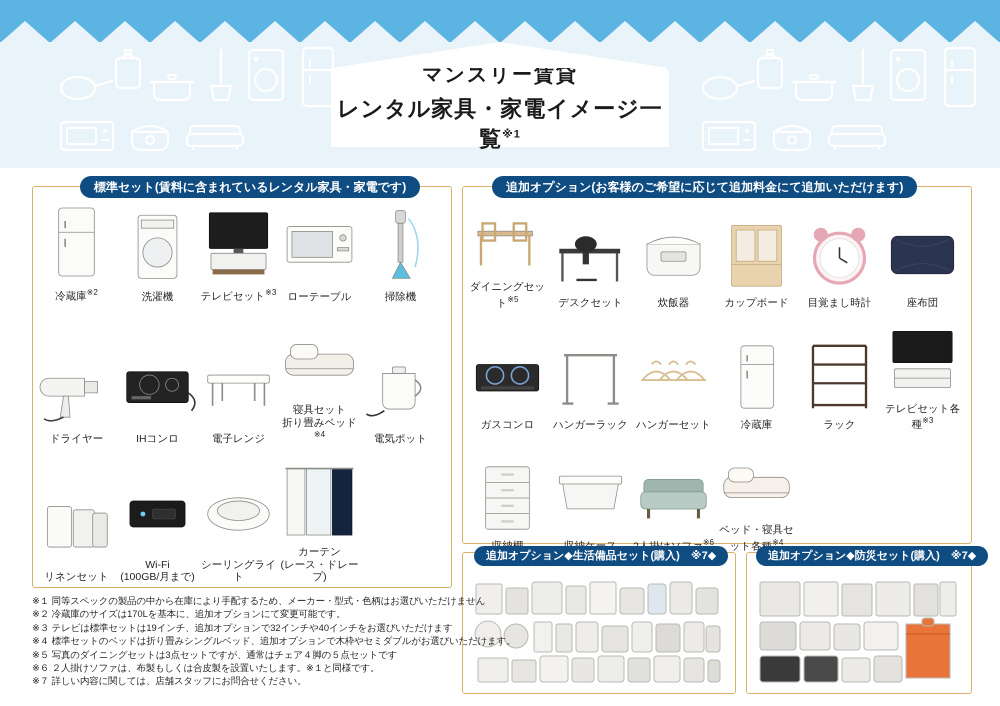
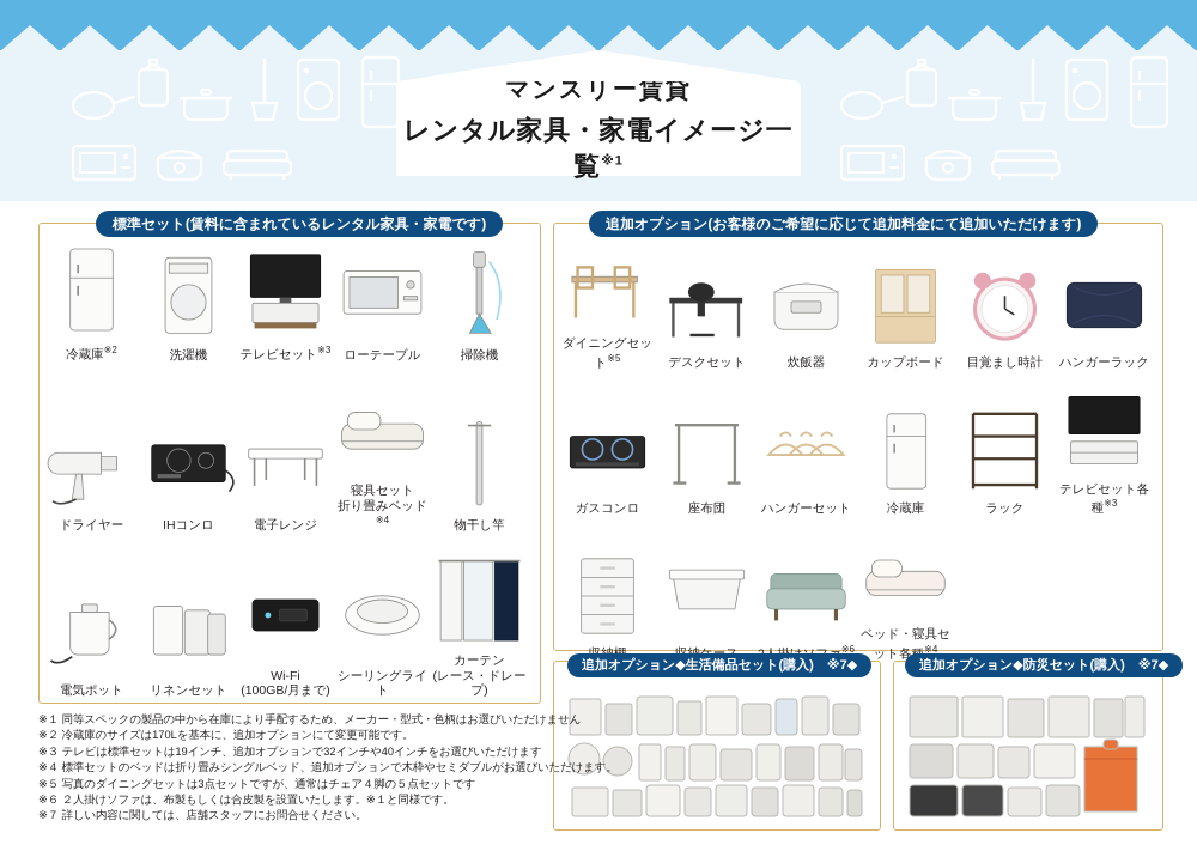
  マンスリー賃貸
  レンタル家具・家電イメージ一覧※1
  標準セット(賃料に含まれているレンタル家具・家電です)
  冷蔵庫※2
  洗濯機
  テレビセット※3
  ローテーブル
  掃除機
  ドライヤー
  IHコンロ
  電子レンジ
  寝具セット
  折り畳みベッド※4
+ 物干し竿
  電気ポット
  リネンセット
  Wi-Fi
  (100GB/月まで)
  シーリングライト
  カーテン
  (レース・ドレープ)
  追加オプション(お客様のご希望に応じて追加料金にて追加いただけます)
  ダイニングセット※5
  デスクセット
  炊飯器
  カップボード
  目覚まし時計
- 座布団
+ ハンガーラック
  ガスコンロ
- ハンガーラック
+ 座布団
  ハンガーセット
  冷蔵庫
  ラック
  テレビセット各種※3
  ベッド・寝具セット各 ※4
  追加オプション◆生活備品セット(購入) ※7◆
  追加オプション◆防災セット(購入) ※7◆
  ※１ 同等スペックの製品の中から在庫により手配するため、メーカー・型式・色柄はお選びいただけません
  ※２ 冷蔵庫のサイズは170Lを基本に、追加オプションにて変更可能です。
  ※３ テレビは標準セットは19インチ、追加オプションで32インチや40インチをお選びいただけます
  ※４ 標準セットのベッドは折り畳みシングルベッド、追加オプションで木枠やセミダブルがお選びいただけます。
  ※５ 写真のダイニングセットは3点セットですが、通常はチェア４脚の５点セットです
  ※６ ２人掛けソファは、布製もしくは合皮製を設置いたします。※１と同様です。
  ※７ 詳しい内容に関しては、店舗スタッフにお問合せください。
